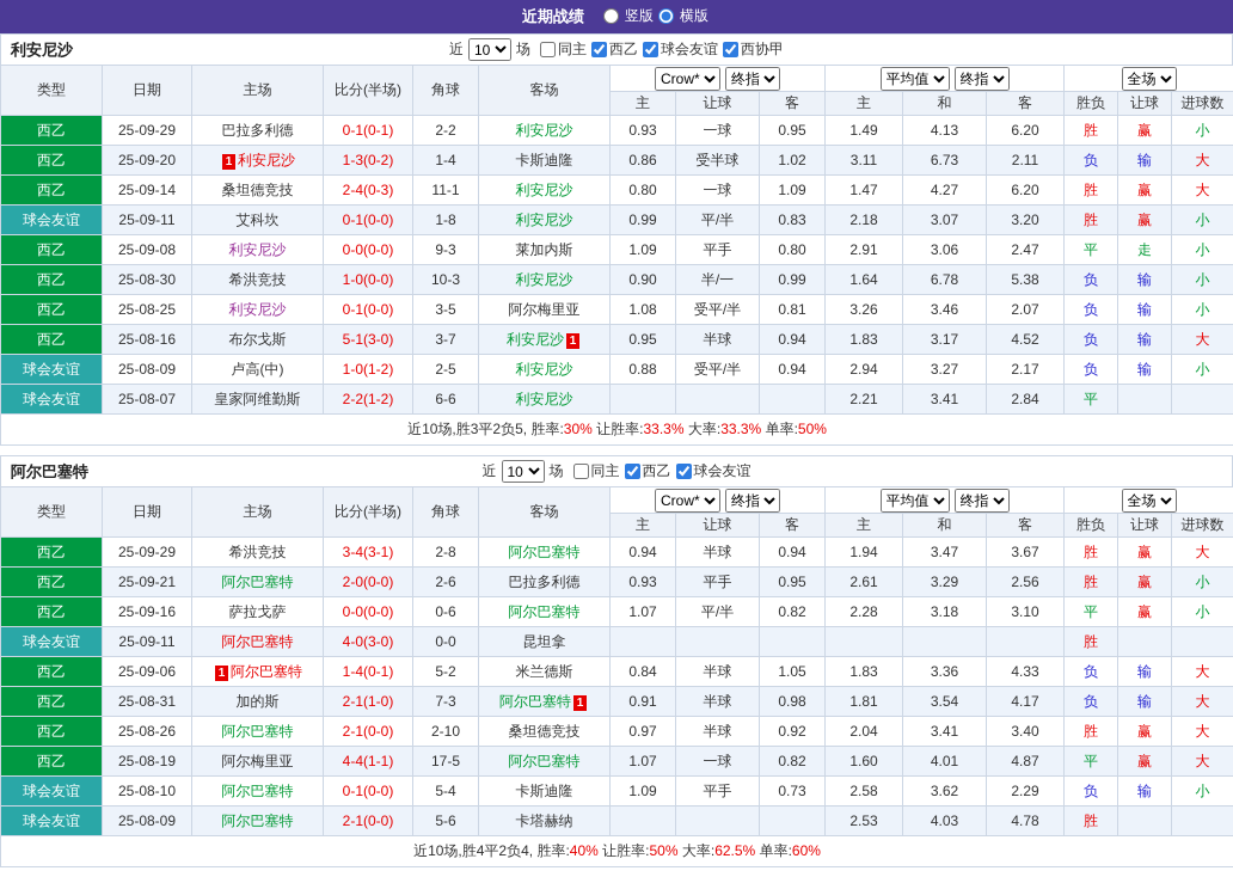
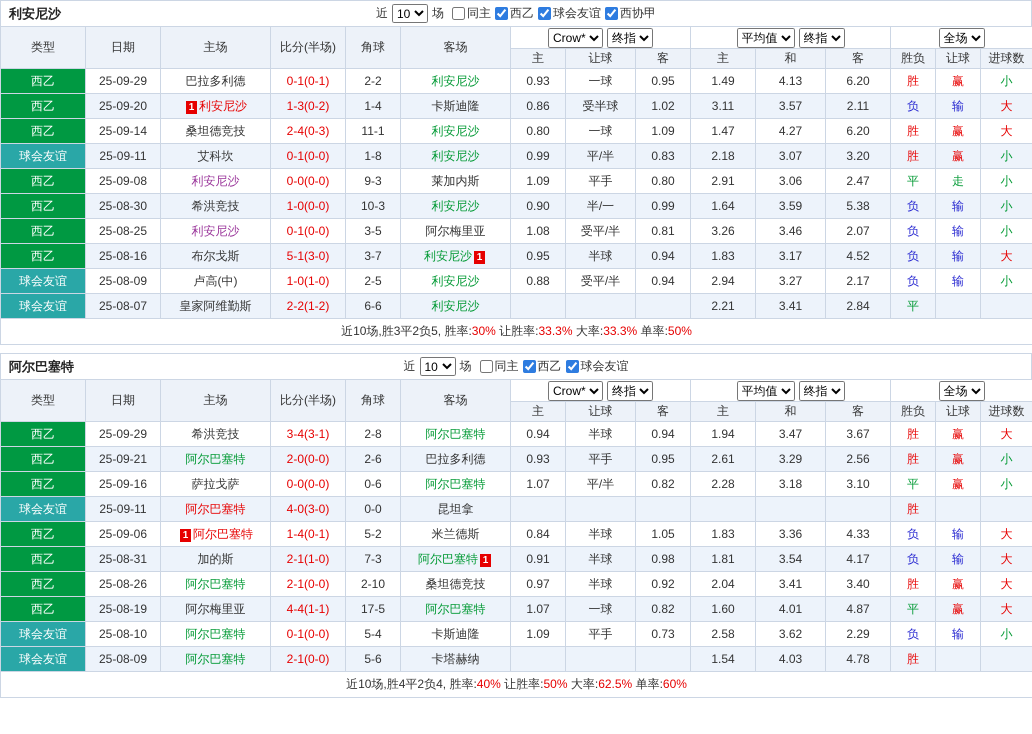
- 近期战绩
- 竖版 横版
  利安尼沙
  近
  10
  场
  同主
  西乙
  球会友谊
  西协甲
  类型	日期	主场	比分(半场)	角球	客场	Crow* 终指	平均值 终指	全场
  主	让球	客	主	和	客	胜负	让球	进球数
  西乙	25-09-29	巴拉多利德	0-1(0-1)	2-2	利安尼沙	0.93	一球	0.95	1.49	4.13	6.20	胜	赢	小
- 西乙	25-09-20	1 利安尼沙	1-3(0-2)	1-4	卡斯迪隆	0.86	受半球	1.02	3.11	6.73	2.11	负	输	大
+ 西乙	25-09-20	1 利安尼沙	1-3(0-2)	1-4	卡斯迪隆	0.86	受半球	1.02	3.11	3.57	2.11	负	输	大
  西乙	25-09-14	桑坦德竞技	2-4(0-3)	11-1	利安尼沙	0.80	一球	1.09	1.47	4.27	6.20	胜	赢	大
  球会友谊	25-09-11	艾科坎	0-1(0-0)	1-8	利安尼沙	0.99	平/半	0.83	2.18	3.07	3.20	胜	赢	小
  西乙	25-09-08	利安尼沙	0-0(0-0)	9-3	莱加内斯	1.09	平手	0.80	2.91	3.06	2.47	平	走	小
- 西乙	25-08-30	希洪竞技	1-0(0-0)	10-3	利安尼沙	0.90	半/一	0.99	1.64	6.78	5.38	负	输	小
+ 西乙	25-08-30	希洪竞技	1-0(0-0)	10-3	利安尼沙	0.90	半/一	0.99	1.64	3.59	5.38	负	输	小
  西乙	25-08-25	利安尼沙	0-1(0-0)	3-5	阿尔梅里亚	1.08	受平/半	0.81	3.26	3.46	2.07	负	输	小
  西乙	25-08-16	布尔戈斯	5-1(3-0)	3-7	利安尼沙 1	0.95	半球	0.94	1.83	3.17	4.52	负	输	大
- 球会友谊	25-08-09	卢高(中)	1-0(1-2)	2-5	利安尼沙	0.88	受平/半	0.94	2.94	3.27	2.17	负	输	小
+ 球会友谊	25-08-09	卢高(中)	1-0(1-0)	2-5	利安尼沙	0.88	受平/半	0.94	2.94	3.27	2.17	负	输	小
  球会友谊	25-08-07	皇家阿维勤斯	2-2(1-2)	6-6	利安尼沙				2.21	3.41	2.84	平
  近10场,胜3平2负5, 胜率:30% 让胜率:33.3% 大率:33.3% 单率:50%
  阿尔巴塞特
  近
  10
  场
  同主
  西乙
  球会友谊
  类型	日期	主场	比分(半场)	角球	客场	Crow* 终指	平均值 终指	全场
  主	让球	客	主	和	客	胜负	让球	进球数
  西乙	25-09-29	希洪竞技	3-4(3-1)	2-8	阿尔巴塞特	0.94	半球	0.94	1.94	3.47	3.67	胜	赢	大
  西乙	25-09-21	阿尔巴塞特	2-0(0-0)	2-6	巴拉多利德	0.93	平手	0.95	2.61	3.29	2.56	胜	赢	小
  西乙	25-09-16	萨拉戈萨	0-0(0-0)	0-6	阿尔巴塞特	1.07	平/半	0.82	2.28	3.18	3.10	平	赢	小
  球会友谊	25-09-11	阿尔巴塞特	4-0(3-0)	0-0	昆坦拿							胜
  西乙	25-09-06	1 阿尔巴塞特	1-4(0-1)	5-2	米兰德斯	0.84	半球	1.05	1.83	3.36	4.33	负	输	大
  西乙	25-08-31	加的斯	2-1(1-0)	7-3	阿尔巴塞特 1	0.91	半球	0.98	1.81	3.54	4.17	负	输	大
  西乙	25-08-26	阿尔巴塞特	2-1(0-0)	2-10	桑坦德竞技	0.97	半球	0.92	2.04	3.41	3.40	胜	赢	大
  西乙	25-08-19	阿尔梅里亚	4-4(1-1)	17-5	阿尔巴塞特	1.07	一球	0.82	1.60	4.01	4.87	平	赢	大
  球会友谊	25-08-10	阿尔巴塞特	0-1(0-0)	5-4	卡斯迪隆	1.09	平手	0.73	2.58	3.62	2.29	负	输	小
- 球会友谊	25-08-09	阿尔巴塞特	2-1(0-0)	5-6	卡塔赫纳				2.53	4.03	4.78	胜
+ 球会友谊	25-08-09	阿尔巴塞特	2-1(0-0)	5-6	卡塔赫纳				1.54	4.03	4.78	胜
  近10场,胜4平2负4, 胜率:40% 让胜率:50% 大率:62.5% 单率:60%
